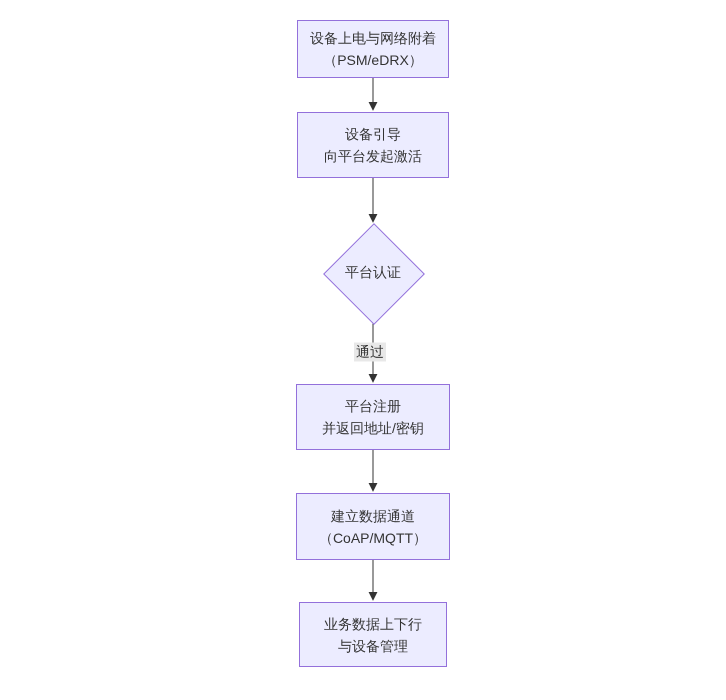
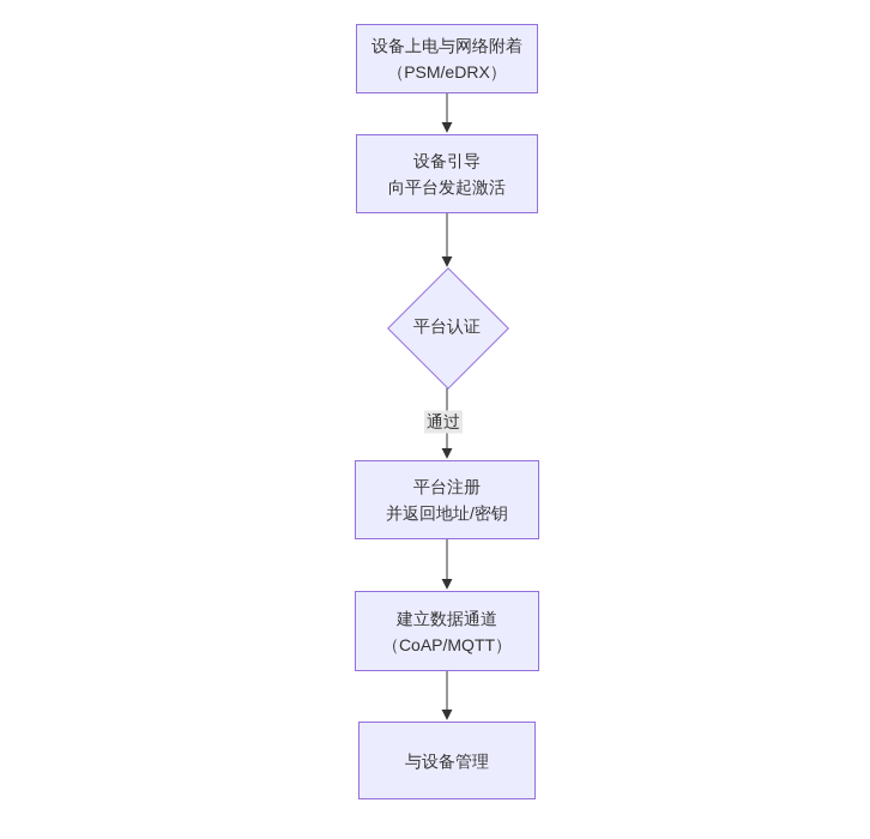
  设备上电与网络附着
  （PSM/eDRX）
  设备引导
  向平台发起激活
  平台认证
  通过
  平台注册
  并返回地址/密钥
  建立数据通道
  （CoAP/MQTT）
- 业务数据上下行
  与设备管理
